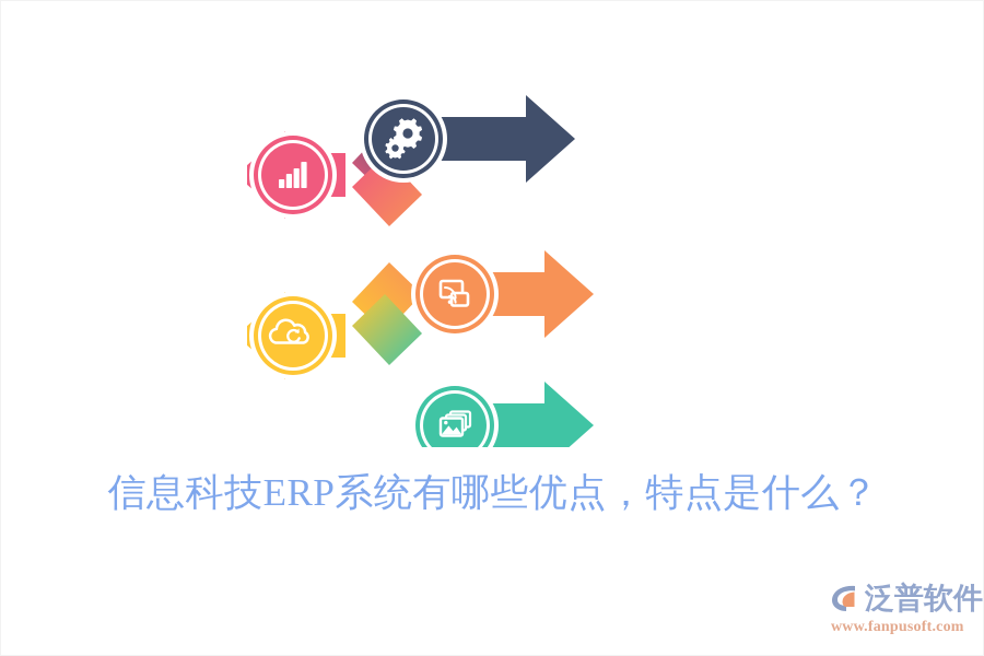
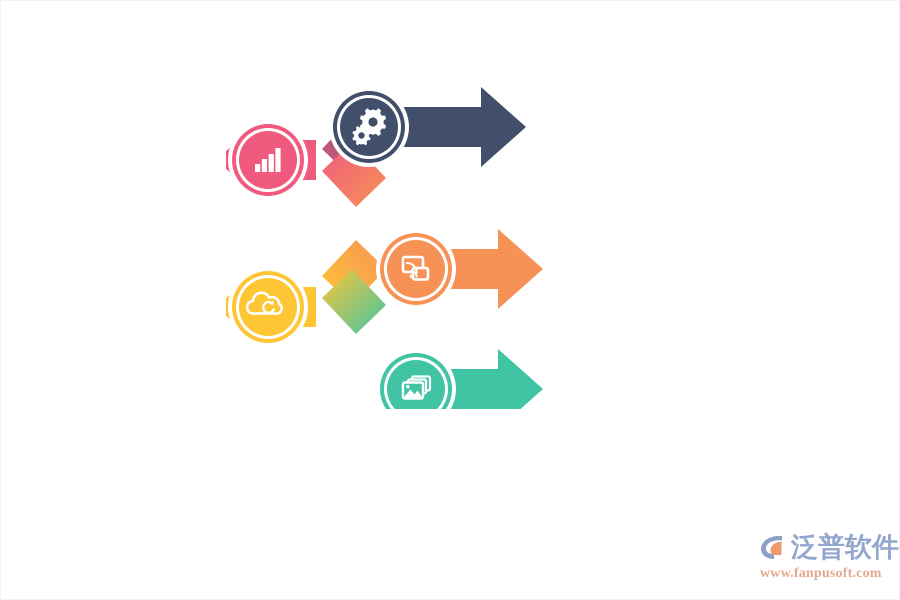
- 信息科技ERP系统有哪些优点，特点是什么？
  泛普软件
  www.fanpusoft.com
